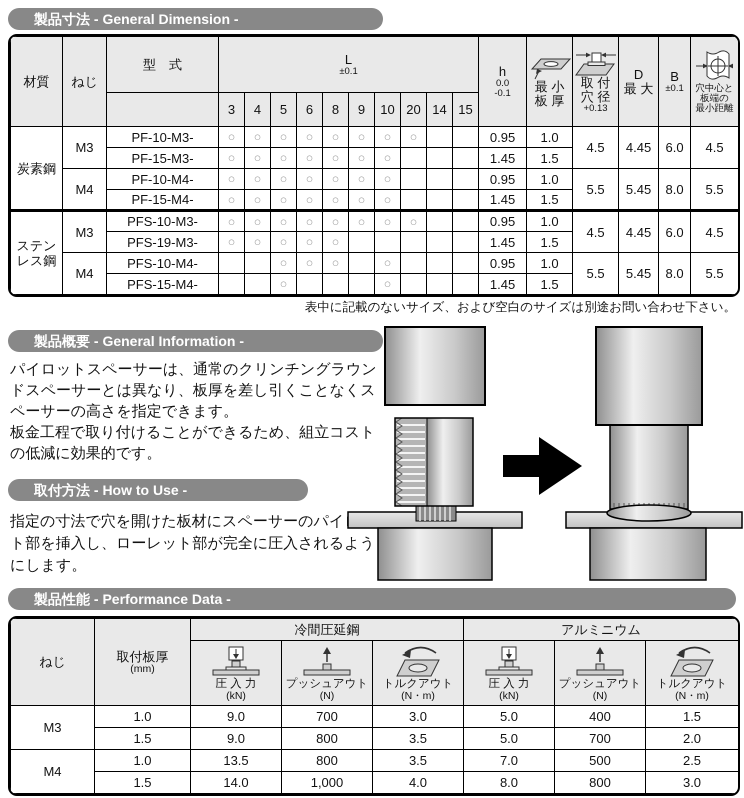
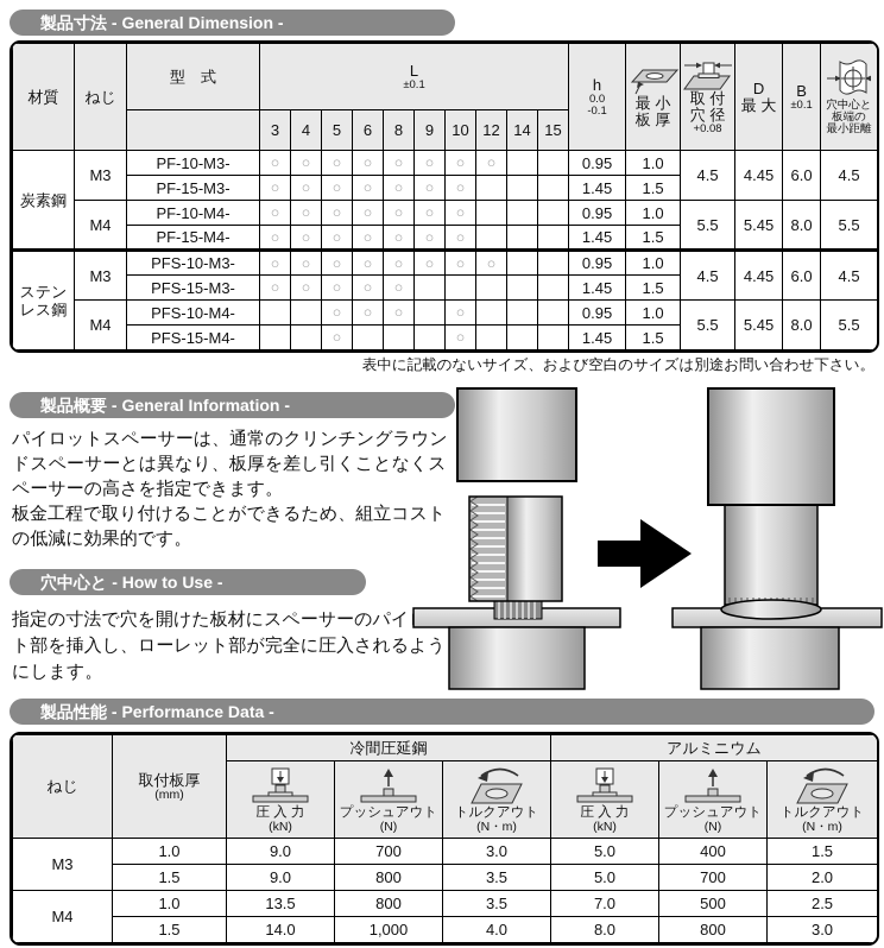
  製品寸法 - General Dimension -
- 材質	ねじ	型 式	L ±0.1	h 0.0 -0.1	最 小 板 厚	取 付 穴 径 +0.13	D 最 大	B ±0.1	穴中心と 板端の 最小距離
+ 材質	ねじ	型 式	L ±0.1	h 0.0 -0.1	最 小 板 厚	取 付 穴 径 +0.08	D 最 大	B ±0.1	穴中心と 板端の 最小距離
- 	3	4	5	6	8	9	10	20	14	15
+ 	3	4	5	6	8	9	10	12	14	15
  炭素鋼	M3	PF-10-M3-	○	○	○	○	○	○	○	○			0.95	1.0	4.5	4.45	6.0	4.5
  PF-15-M3-	○	○	○	○	○	○	○				1.45	1.5
  M4	PF-10-M4-	○	○	○	○	○	○	○				0.95	1.0	5.5	5.45	8.0	5.5
  PF-15-M4-	○	○	○	○	○	○	○				1.45	1.5
  ステン レス鋼	M3	PFS-10-M3-	○	○	○	○	○	○	○	○			0.95	1.0	4.5	4.45	6.0	4.5
- PFS-19-M3-	○	○	○	○	○						1.45	1.5
+ PFS-15-M3-	○	○	○	○	○						1.45	1.5
  M4	PFS-10-M4-			○	○	○		○				0.95	1.0	5.5	5.45	8.0	5.5
  PFS-15-M4-			○				○				1.45	1.5
  表中に記載のないサイズ、および空白のサイズは別途お問い合わせ下さい。
  製品概要 - General Information -
  パイロットスペーサーは、通常のクリンチングラウンドスペーサーとは異なり、板厚を差し引くことなくスペーサーの高さを指定できます。
  板金工程で取り付けることができるため、組立コストの低減に効果的です。
- 取付方法 - How to Use -
+ 穴中心と - How to Use -
  指定の寸法で穴を開けた板材にスペーサーのパイト部を挿入し、ローレット部が完全に圧入されるようにします。
  製品性能 - Performance Data -
  ねじ	取付板厚 (mm)	冷間圧延鋼	アルミニウム
  圧 入 力 (kN)	プッシュアウト (N)	トルクアウト (N・m)	圧 入 力 (kN)	プッシュアウト (N)	トルクアウト (N・m)
  M3	1.0	9.0	700	3.0	5.0	400	1.5
  1.5	9.0	800	3.5	5.0	700	2.0
  M4	1.0	13.5	800	3.5	7.0	500	2.5
  1.5	14.0	1,000	4.0	8.0	800	3.0
